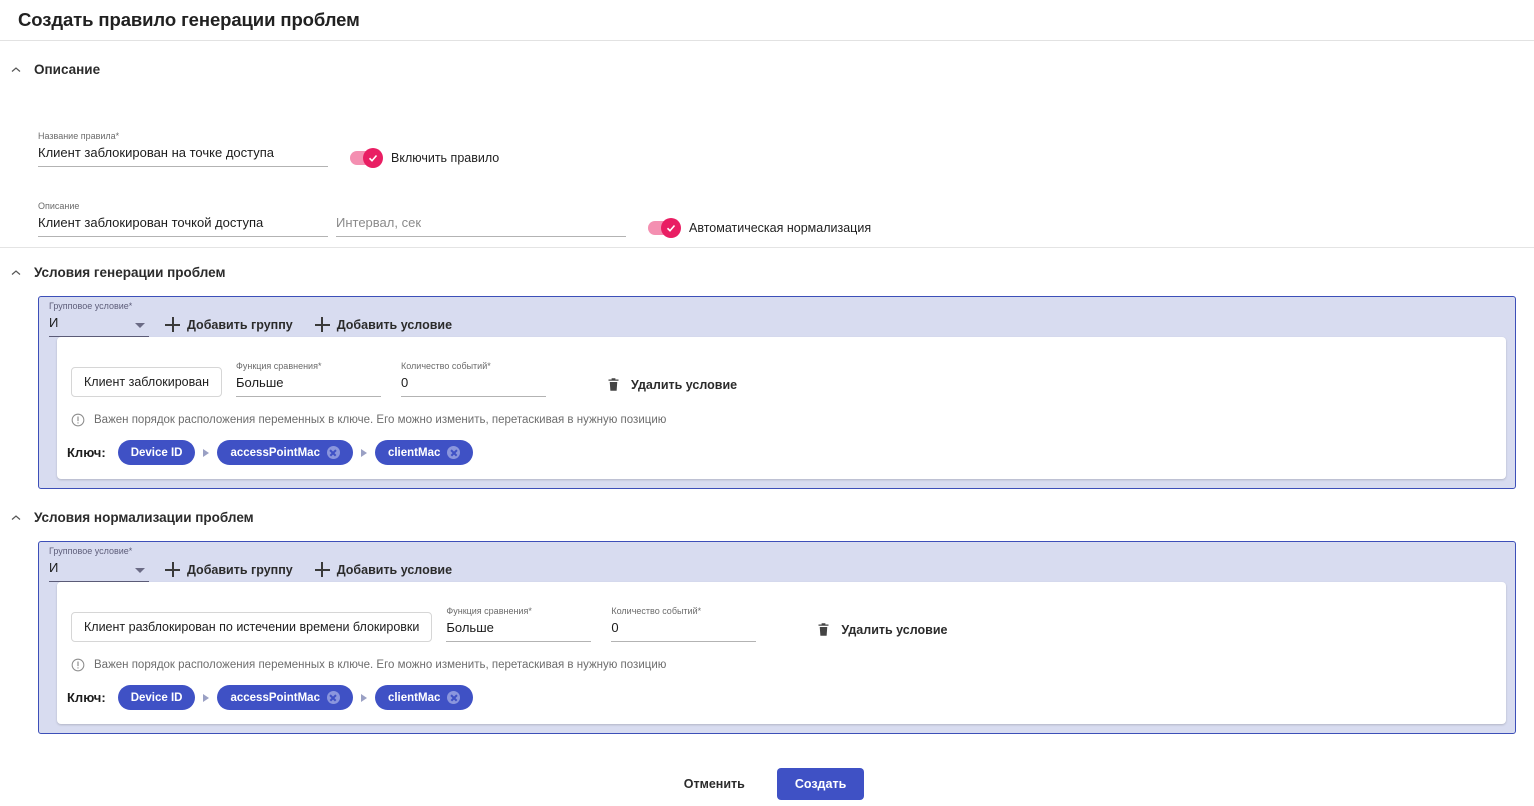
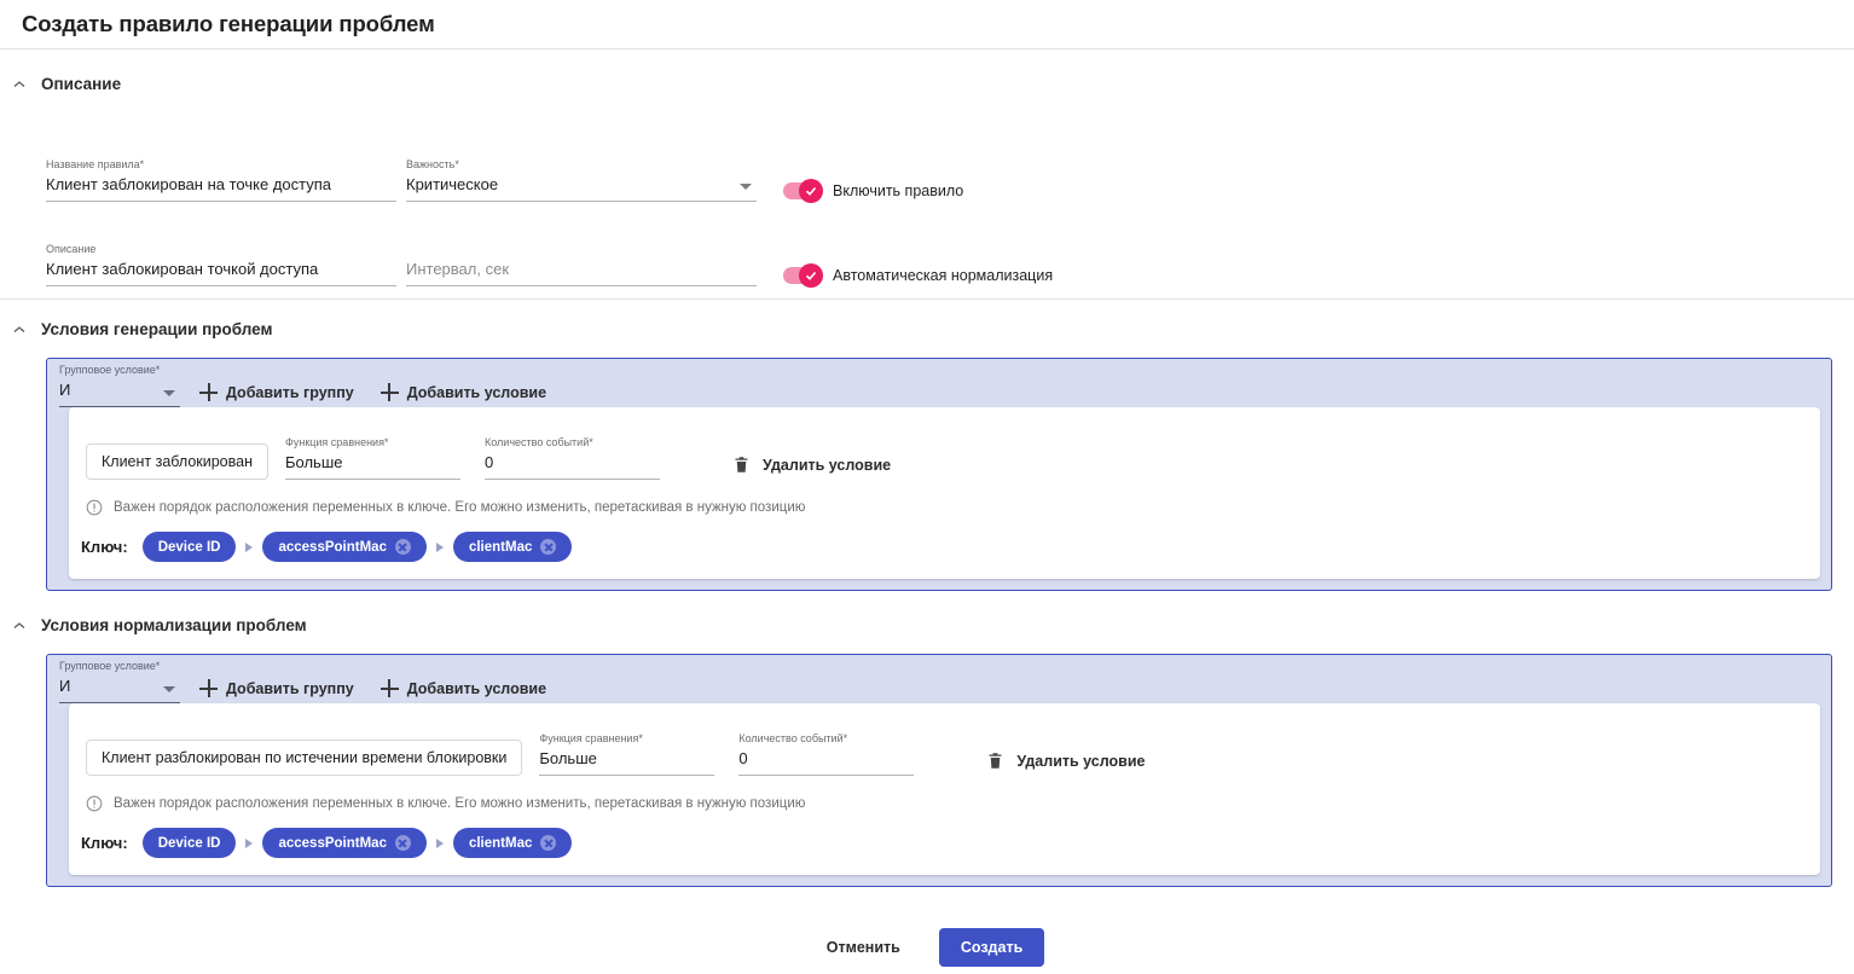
  Создать правило генерации проблем
  Описание
  Название правила*
  Клиент заблокирован на точке доступа
+ Важность*
+ Критическое
  Включить правило
  Описание
  Клиент заблокирован точкой доступа
  Интервал, сек
  Автоматическая нормализация
  Условия генерации проблем
  Групповое условие*
  И
  Добавить группу
  Добавить условие
  Клиент заблокирован
  Функция сравнения*
  Больше
  Количество событий*
  0
  Удалить условие
  Важен порядок расположения переменных в ключе. Его можно изменить, перетаскивая в нужную позицию
  Ключ:
  Device ID
  accessPointMac
  clientMac
  Условия нормализации проблем
  Групповое условие*
  И
  Добавить группу
  Добавить условие
  Клиент разблокирован по истечении времени блокировки
  Функция сравнения*
  Больше
  Количество событий*
  0
  Удалить условие
  Важен порядок расположения переменных в ключе. Его можно изменить, перетаскивая в нужную позицию
  Ключ:
  Device ID
  accessPointMac
  clientMac
  Отменить
  Создать
